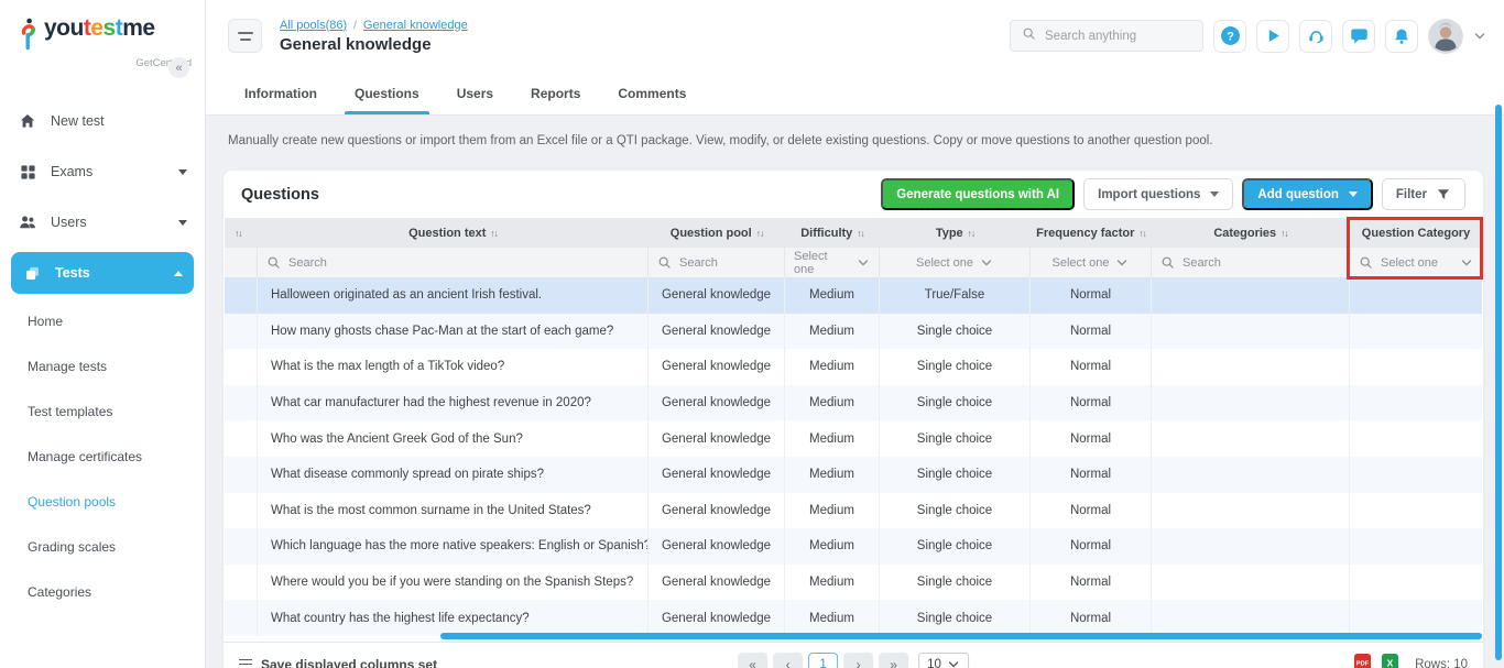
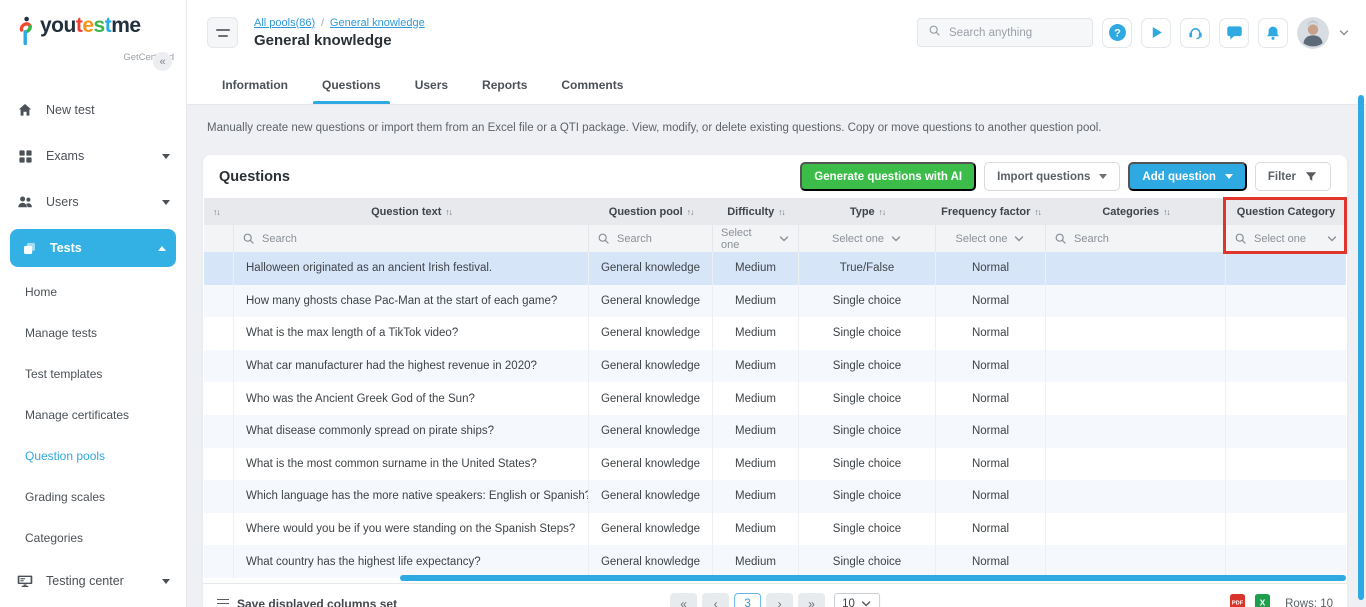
  youtestme
  «
  New test
  Exams
  Users
  Tests
  Home
  Manage tests
  Test templates
  Manage certificates
  Question pools
  Grading scales
  Categories
+ Testing center
  All pools(86) / General knowledge
  General knowledge
  Search anything
  ?
  Information
  Questions
  Users
  Reports
  Comments
  Manually create new questions or import them from an Excel file or a QTI package. View, modify, or delete existing questions. Copy or move questions to another question pool.
  Questions
  Generate questions with AI
  Import questions
  Add question
  Filter
  ↑↓
  Question text
  ↑↓
  Question pool
  ↑↓
  Difficulty
  ↑↓
  Type
  ↑↓
  Frequency factor
  ↑↓
  Categories
  ↑↓
  Question Category
  Search
  Search
  Select one
  Select one
  Select one
  Search
  Select one
  Halloween originated as an ancient Irish festival.
  General knowledge
  Medium
  True/False
  Normal
  How many ghosts chase Pac-Man at the start of each game?
  General knowledge
  Medium
  Single choice
  Normal
  What is the max length of a TikTok video?
  General knowledge
  Medium
  Single choice
  Normal
  What car manufacturer had the highest revenue in 2020?
  General knowledge
  Medium
  Single choice
  Normal
  Who was the Ancient Greek God of the Sun?
  General knowledge
  Medium
  Single choice
  Normal
  What disease commonly spread on pirate ships?
  General knowledge
  Medium
  Single choice
  Normal
  What is the most common surname in the United States?
  General knowledge
  Medium
  Single choice
  Normal
  Which language has the more native speakers: English or Spanish?
  General knowledge
  Medium
  Single choice
  Normal
  Where would you be if you were standing on the Spanish Steps?
  General knowledge
  Medium
  Single choice
  Normal
  What country has the highest life expectancy?
  General knowledge
  Medium
  Single choice
  Normal
  Save displayed columns set
  «
  ‹
- 1
+ 3
  ›
  »
  10
  X
  Rows: 10
